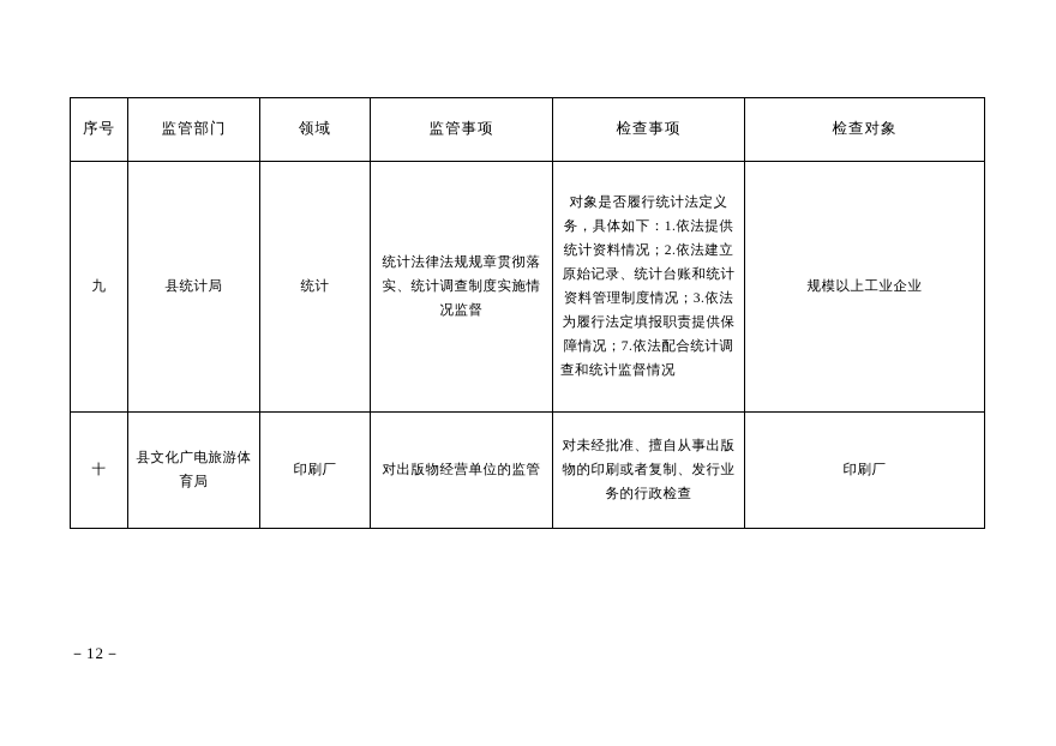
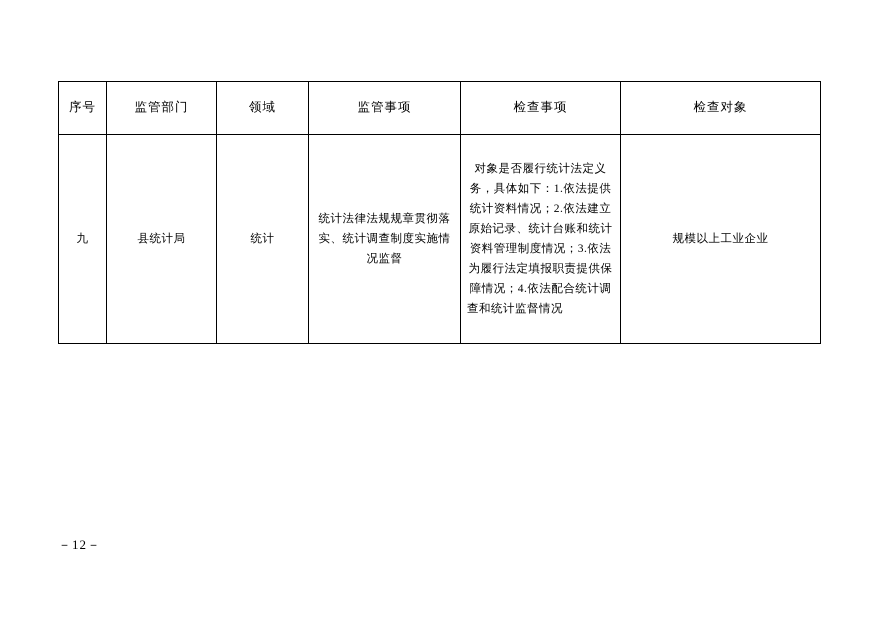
  序号	监管部门	领域	监管事项	检查事项	检查对象
- 九	县统计局	统计	统计法律法规规章贯彻落实、统计调查制度实施情况监督	对象是否履行统计法定义务，具体如下：1.依法提供统计资料情况；2.依法建立原始记录、统计台账和统计资料管理制度情况；3.依法为履行法定填报职责提供保障情况；7.依法配合统计调查和统计监督情况	规模以上工业企业
+ 九	县统计局	统计	统计法律法规规章贯彻落实、统计调查制度实施情况监督	对象是否履行统计法定义务，具体如下：1.依法提供统计资料情况；2.依法建立原始记录、统计台账和统计资料管理制度情况；3.依法为履行法定填报职责提供保障情况；4.依法配合统计调查和统计监督情况	规模以上工业企业
- 十	县文化广电旅游体育局	印刷厂	对出版物经营单位的监管	对未经批准、擅自从事出版物的印刷或者复制、发行业务的行政检查	印刷厂
  －12－
